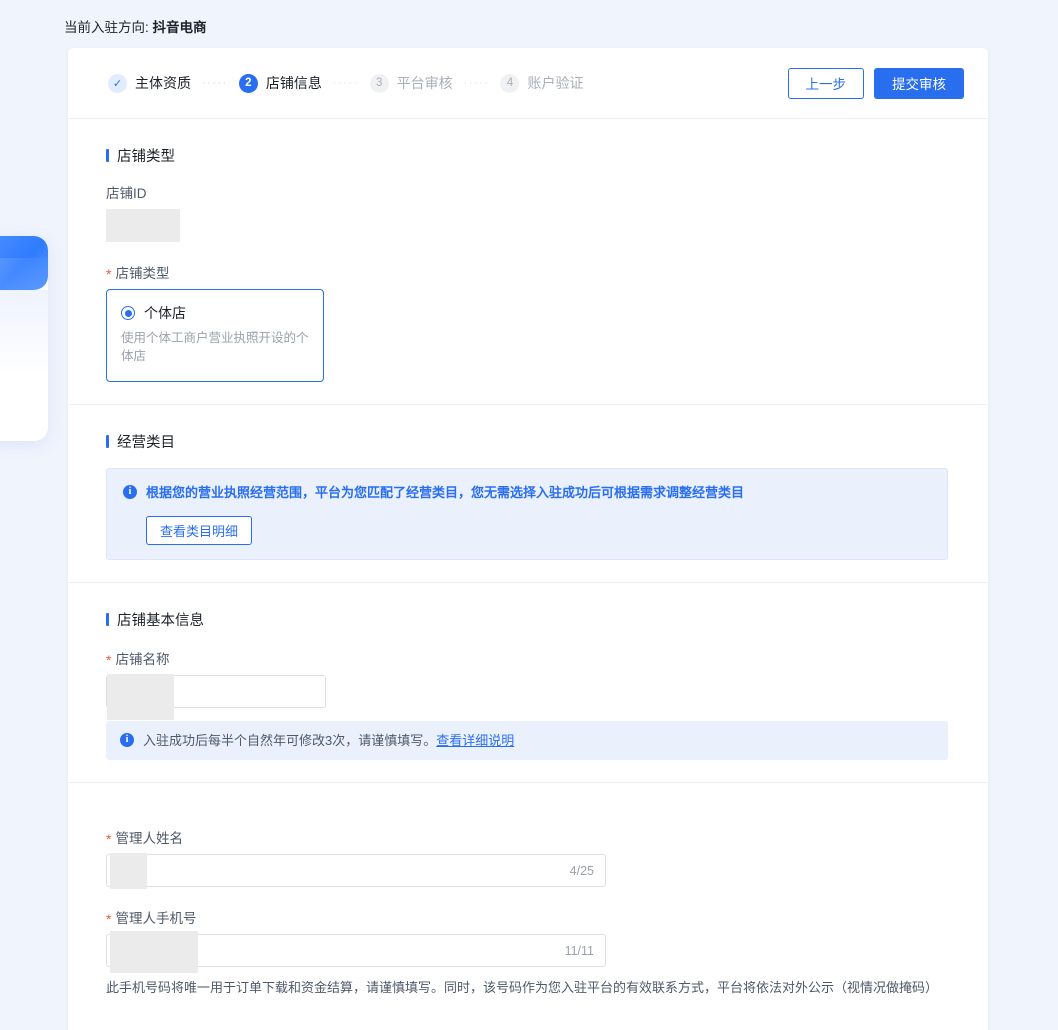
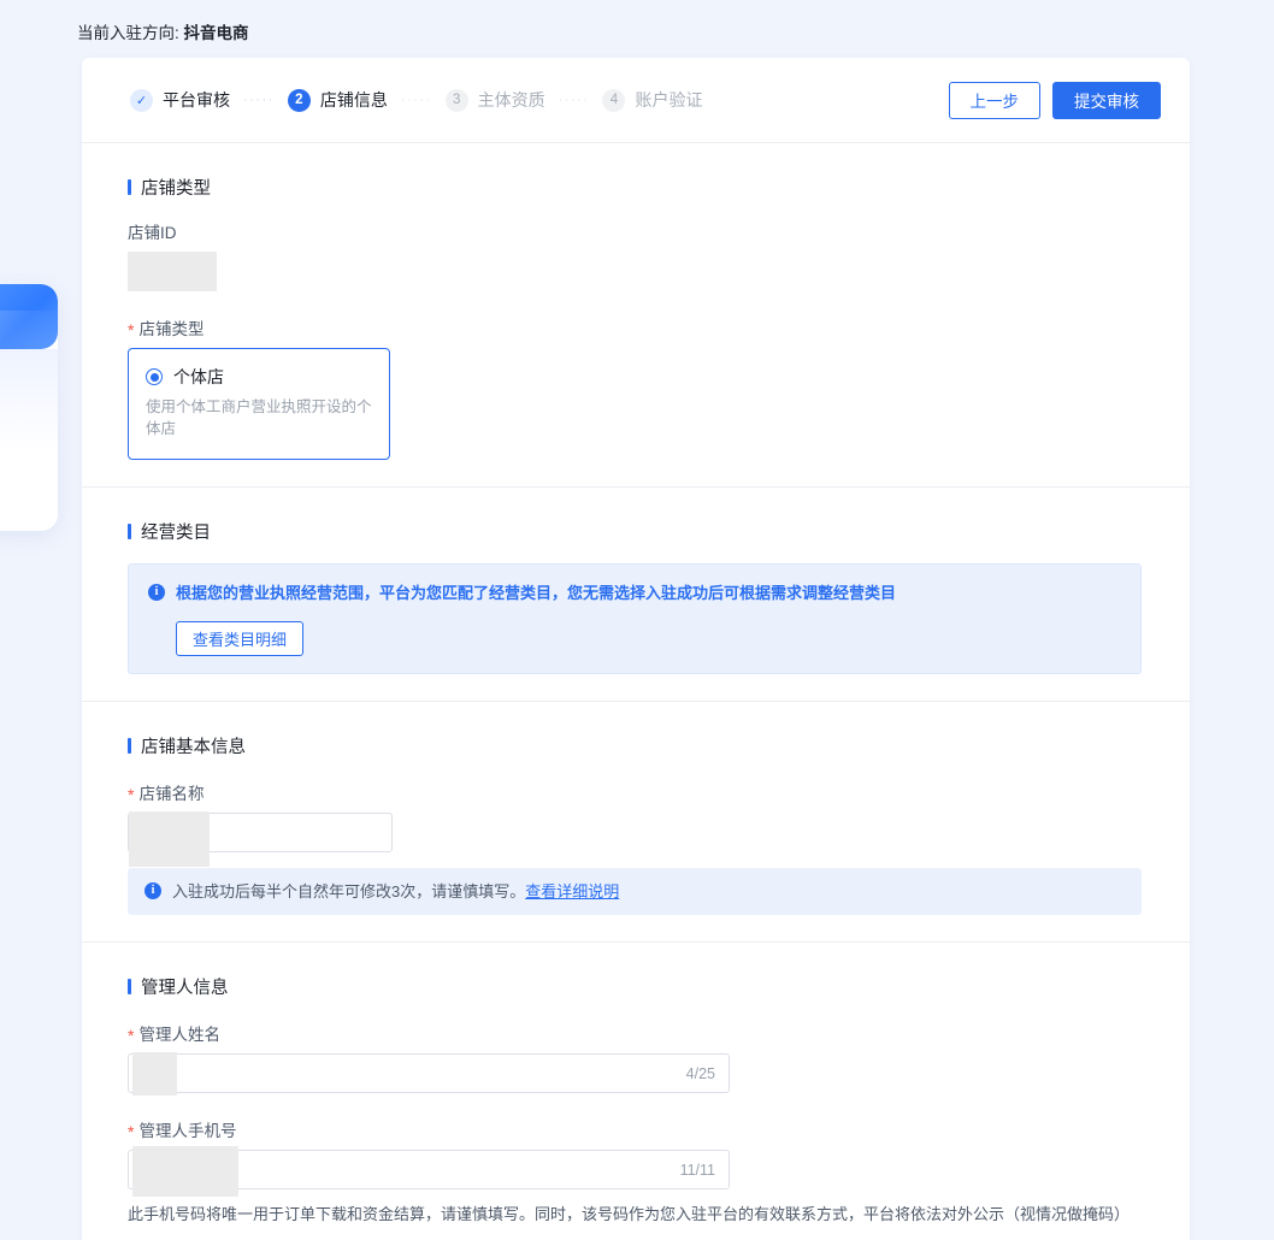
  当前入驻方向: 抖音电商
  ✓
- 主体资质
+ 平台审核
  ·····
  2
  店铺信息
  3
- 平台审核
+ 主体资质
  4
  账户验证
  上一步
  提交审核
  店铺类型
  店铺ID
  店铺类型
  个体店
  使用个体工商户营业执照开设的个体店
  经营类目
  i
  根据您的营业执照经营范围，平台为您匹配了经营类目，您无需选择入驻成功后可根据需求调整经营类目
  查看类目明细
  店铺基本信息
  店铺名称
  i
  入驻成功后每半个自然年可修改3次，请谨慎填写。查看详细说明
+ 管理人信息
  管理人姓名
  4/25
  管理人手机号
  11/11
  此手机号码将唯一用于订单下载和资金结算，请谨慎填写。同时，该号码作为您入驻平台的有效联系方式，平台将依法对外公示（视情况做掩码）
